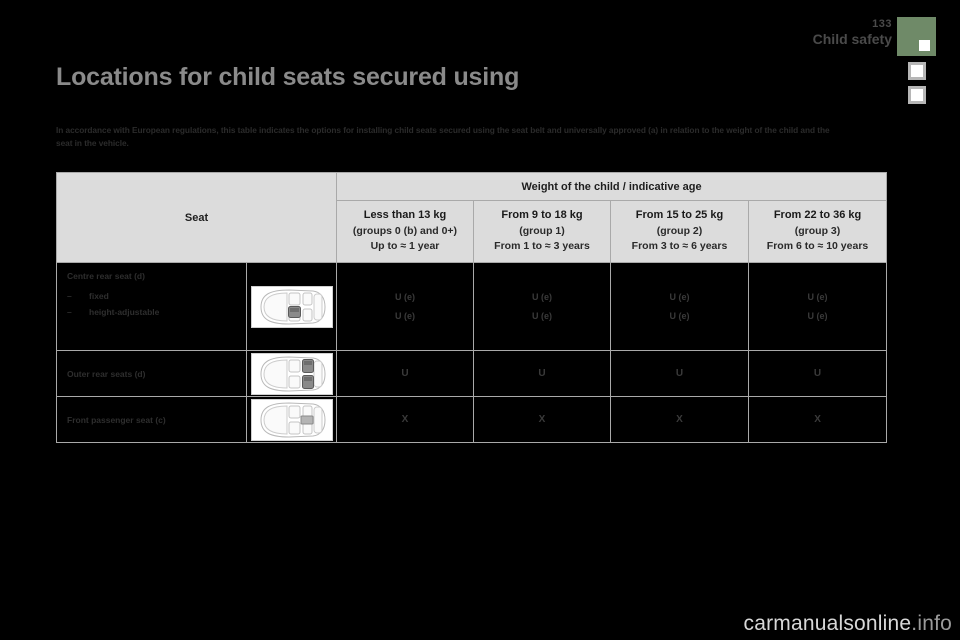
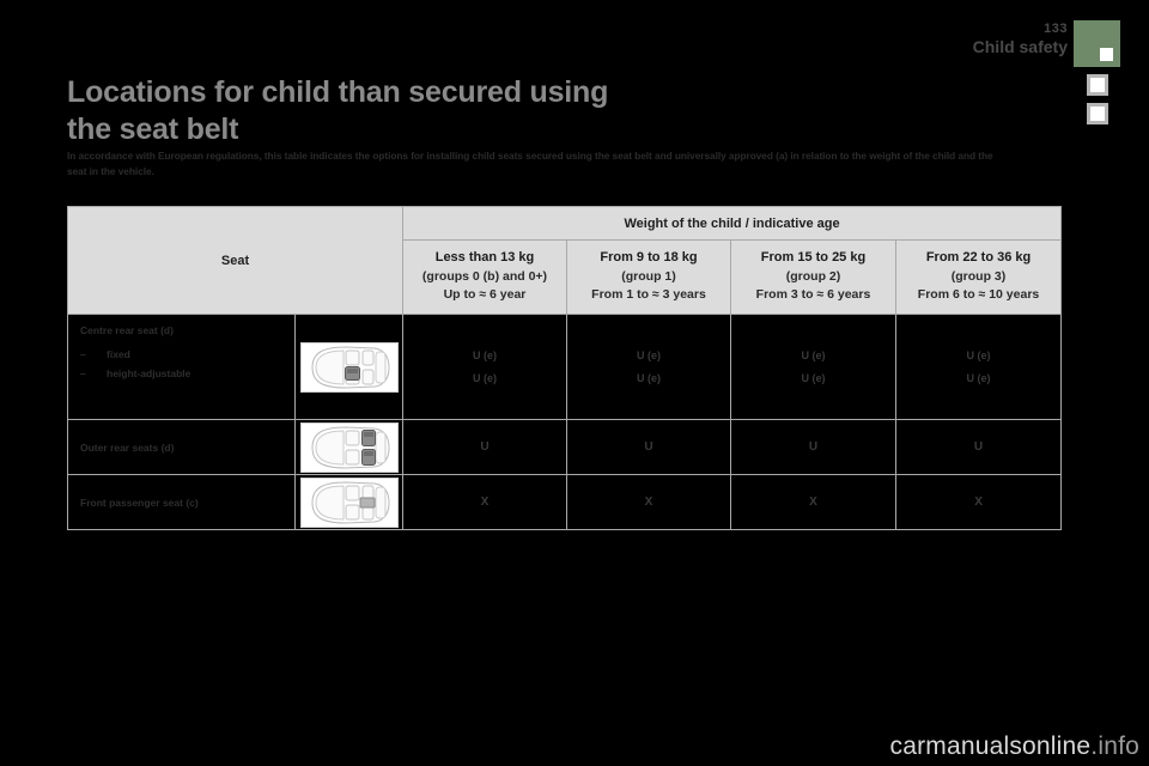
  133
  Child safety
- Locations for child seats secured using
+ Locations for child than secured using
+ the seat belt
  In accordance with European regulations, this table indicates the options for installing child seats secured using the seat belt and universally approved (a) in relation to the weight of the child and the seat in the vehicle.
  Seat	Weight of the child / indicative age
- Less than 13 kg (groups 0 (b) and 0+) Up to ≈ 1 year	From 9 to 18 kg (group 1) From 1 to ≈ 3 years	From 15 to 25 kg (group 2) From 3 to ≈ 6 years	From 22 to 36 kg (group 3) From 6 to ≈ 10 years
+ Less than 13 kg (groups 0 (b) and 0+) Up to ≈ 6 year	From 9 to 18 kg (group 1) From 1 to ≈ 3 years	From 15 to 25 kg (group 2) From 3 to ≈ 6 years	From 22 to 36 kg (group 3) From 6 to ≈ 10 years
  Centre rear seat (d) – fixed – height-adjustable		U (e) U (e)	U (e) U (e)	U (e) U (e)	U (e) U (e)
  Outer rear seats (d)		U	U	U	U
  Front passenger seat (c)		X	X	X	X
  carmanualsonline.info
